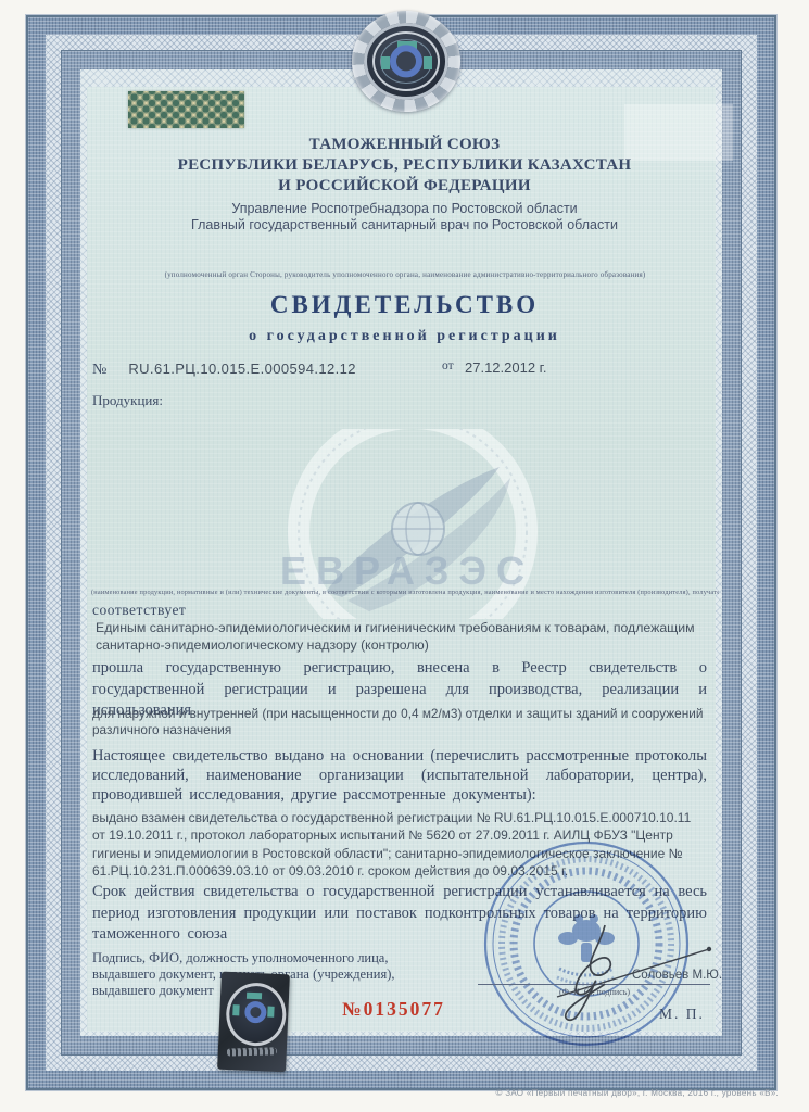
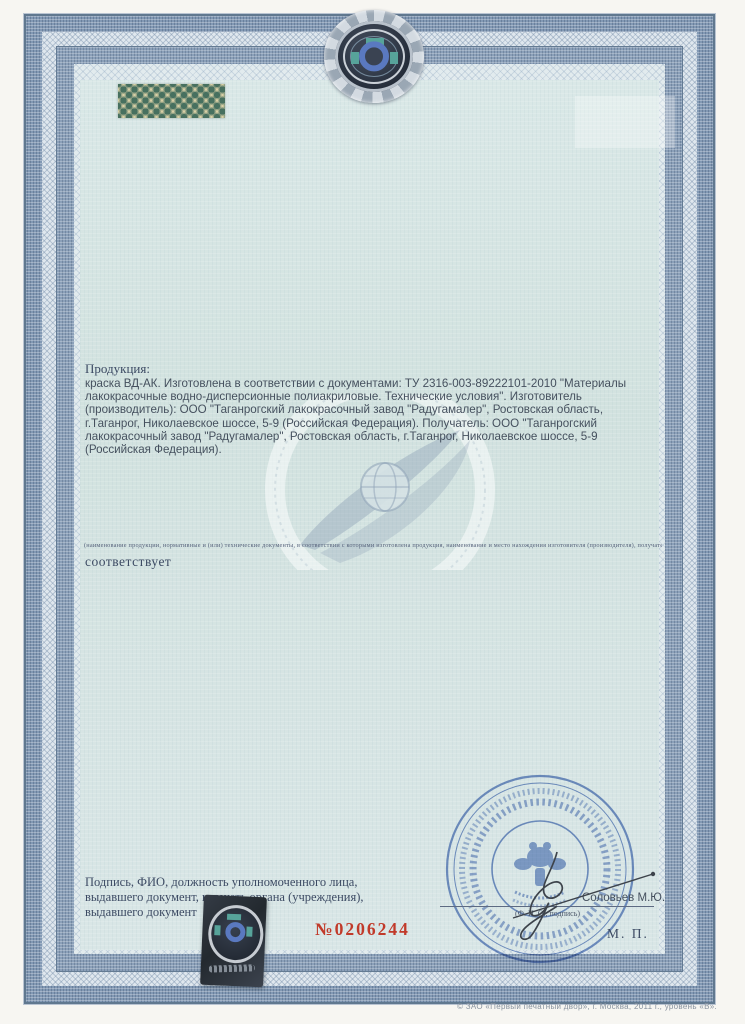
- ЕВРАЗЭС
- ТАМОЖЕННЫЙ СОЮЗ
- РЕСПУБЛИКИ БЕЛАРУСЬ, РЕСПУБЛИКИ КАЗАХСТАН
- И РОССИЙСКОЙ ФЕДЕРАЦИИ
- Управление Роспотребнадзора по Ростовской области
- Главный государственный санитарный врач по Ростовской области
- (уполномоченный орган Стороны, руководитель уполномоченного органа, наименование административно-территориального образования)
- СВИДЕТЕЛЬСТВО
- о государственной регистрации
- № RU.61.РЦ.10.015.Е.000594.12.12
- от
- 27.12.2012 г.
  Продукция:
+ краска ВД-АК. Изготовлена в соответствии с документами: ТУ 2316-003-89222101-2010 "Материалы лакокрасочные водно-дисперсионные полиакриловые. Технические условия". Изготовитель (производитель): ООО "Таганрогский лакокрасочный завод "Радугамалер", Ростовская область, г.Таганрог, Николаевское шоссе, 5-9 (Российская Федерация). Получатель: ООО "Таганрогский лакокрасочный завод "Радугамалер", Ростовская область, г.Таганрог, Николаевское шоссе, 5-9 (Российская Федерация).
  соответствует
- Единым санитарно-эпидемиологическим и гигиеническим требованиям к товарам, подлежащим санитарно-эпидемиологическому надзору (контролю)
- прошла государственную регистрацию, внесена в Реестр свидетельств о государственной регистрации и разрешена для производства, реализации и использования
- для наружной и внутренней (при насыщенности до 0,4 м2/м3) отделки и защиты зданий и сооружений различного назначения
- Настоящее свидетельство выдано на основании (перечислить рассмотренные протоколы исследований, наименование организации (испытательной лаборатории, центра), проводившей исследования, другие рассмотренные документы):
- выдано взамен свидетельства о государственной регистрации № RU.61.РЦ.10.015.Е.000710.10.11 от 19.10.2011 г., протокол лабораторных испытаний № 5620 от 27.09.2011 г. АИЛЦ ФБУЗ "Центр гигиены и эпидемиологии в Ростовской области"; санитарно-эпидемиологическое заключение № 61.РЦ.10.231.П.000639.03.10 от 09.03.2010 г. сроком действия до 09.03.2015 г.
- Срок действия свидетельства о государственной регистрации устанавливается на весь период изготовления продукции или поставок подконтрольных товаров на территорию таможенного союза
  Подпись, ФИО, должность уполномоченного лица, выдавшего документ,ана (учреждения), выдавшего документ
  (Ф.. подпись)
  Соловьев М.Ю.
  М. П.
- №0135077
+ №0206244
- © ЗАО «Первый печатный двор», г. Москва, 2016 г., уровень «В».
+ © ЗАО «Первый печатный двор», г. Москва, 2011 г., уровень «В».
